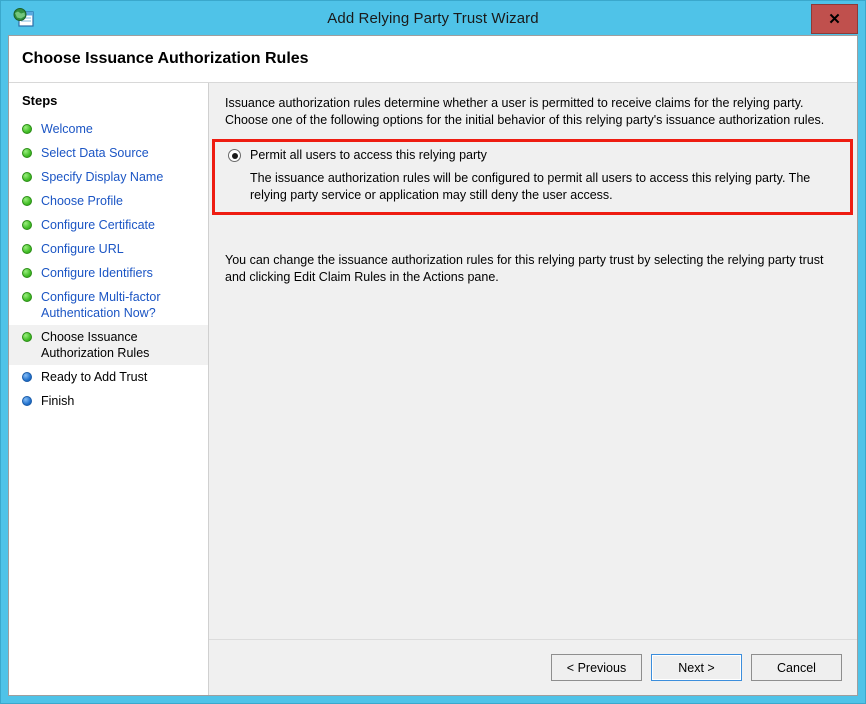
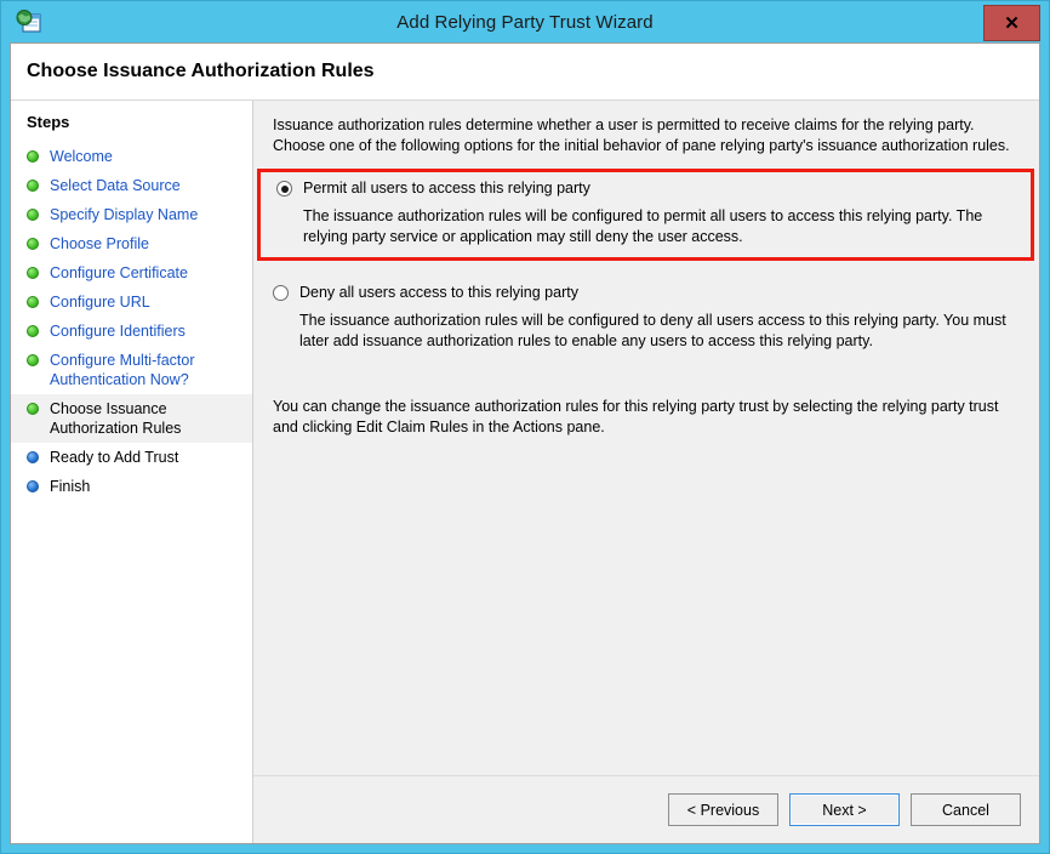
  Add Relying Party Trust Wizard
  ✕
  Choose Issuance Authorization Rules
  Steps
  Welcome
  Select Data Source
  Specify Display Name
  Choose Profile
  Configure Certificate
  Configure URL
  Configure Identifiers
  Configure Multi-factor Authentication Now?
  Choose Issuance Authorization Rules
  Ready to Add Trust
  Finish
- Issuance authorization rules determine whether a user is permitted to receive claims for the relying party. Choose one of the following options for the initial behavior of this relying party's issuance authorization rules.
+ Issuance authorization rules determine whether a user is permitted to receive claims for the relying party. Choose one of the following options for the initial behavior of pane relying party's issuance authorization rules.
  Permit all users to access this relying party
  The issuance authorization rules will be configured to permit all users to access this relying party. The relying party service or application may still deny the user access.
+ Deny all users access to this relying party
+ The issuance authorization rules will be configured to deny all users access to this relying party. You must later add issuance authorization rules to enable any users to access this relying party.
  You can change the issuance authorization rules for this relying party trust by selecting the relying party trust and clicking Edit Claim Rules in the Actions pane.
  < Previous
  Next >
  Cancel
